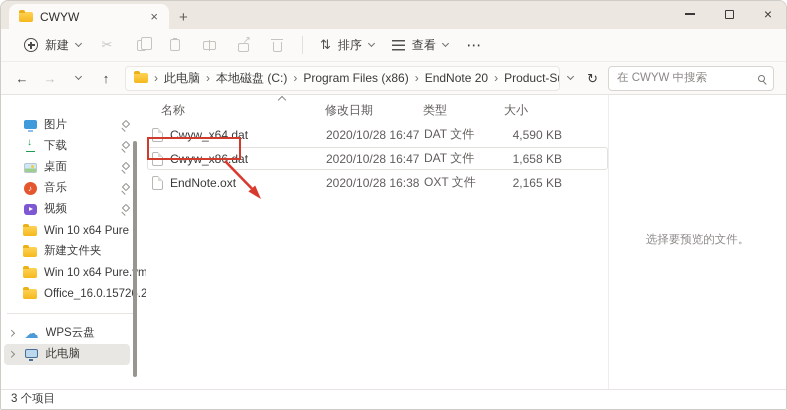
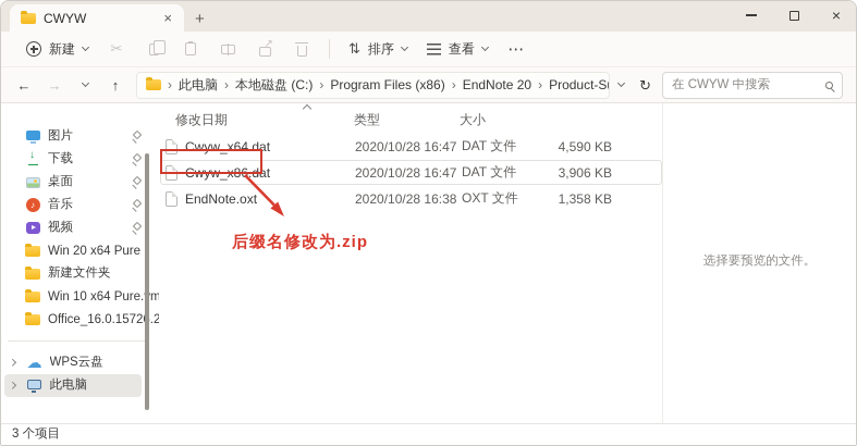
  CWYW
  ×
  +
  ×
  新建
  排序
  查看
  ←
  →
  ↑
  ›
  此电脑
  ›
  本地磁盘 (C:)
  ›
  Program Files (x86)
  ›
  EndNote 20
  ›
  ↻
  在 CWYW 中搜索
  图片
  下载
  桌面
  音乐
  视频
- Win 10 x64 Pure
+ Win 20 x64 Pure
  新建文件夹
  Win 10 x64 Pure.m
  Office_16.0.1572.2
  WPS云盘
  此电脑
- 名称
  修改日期
  类型
  大小
  Cwyw_x64.dat
  2020/10/28 16:47
  DAT 文件
  4,590 KB
  Cwyw_x86.dat
  2020/10/28 16:47
  DAT 文件
- 1,658 KB
+ 3,906 KB
  EndNote.oxt
  2020/10/28 16:38
  OXT 文件
- 2,165 KB
+ 1,358 KB
  选择要预览的文件。
+ 后缀名修改为.zip
  3 个项目
